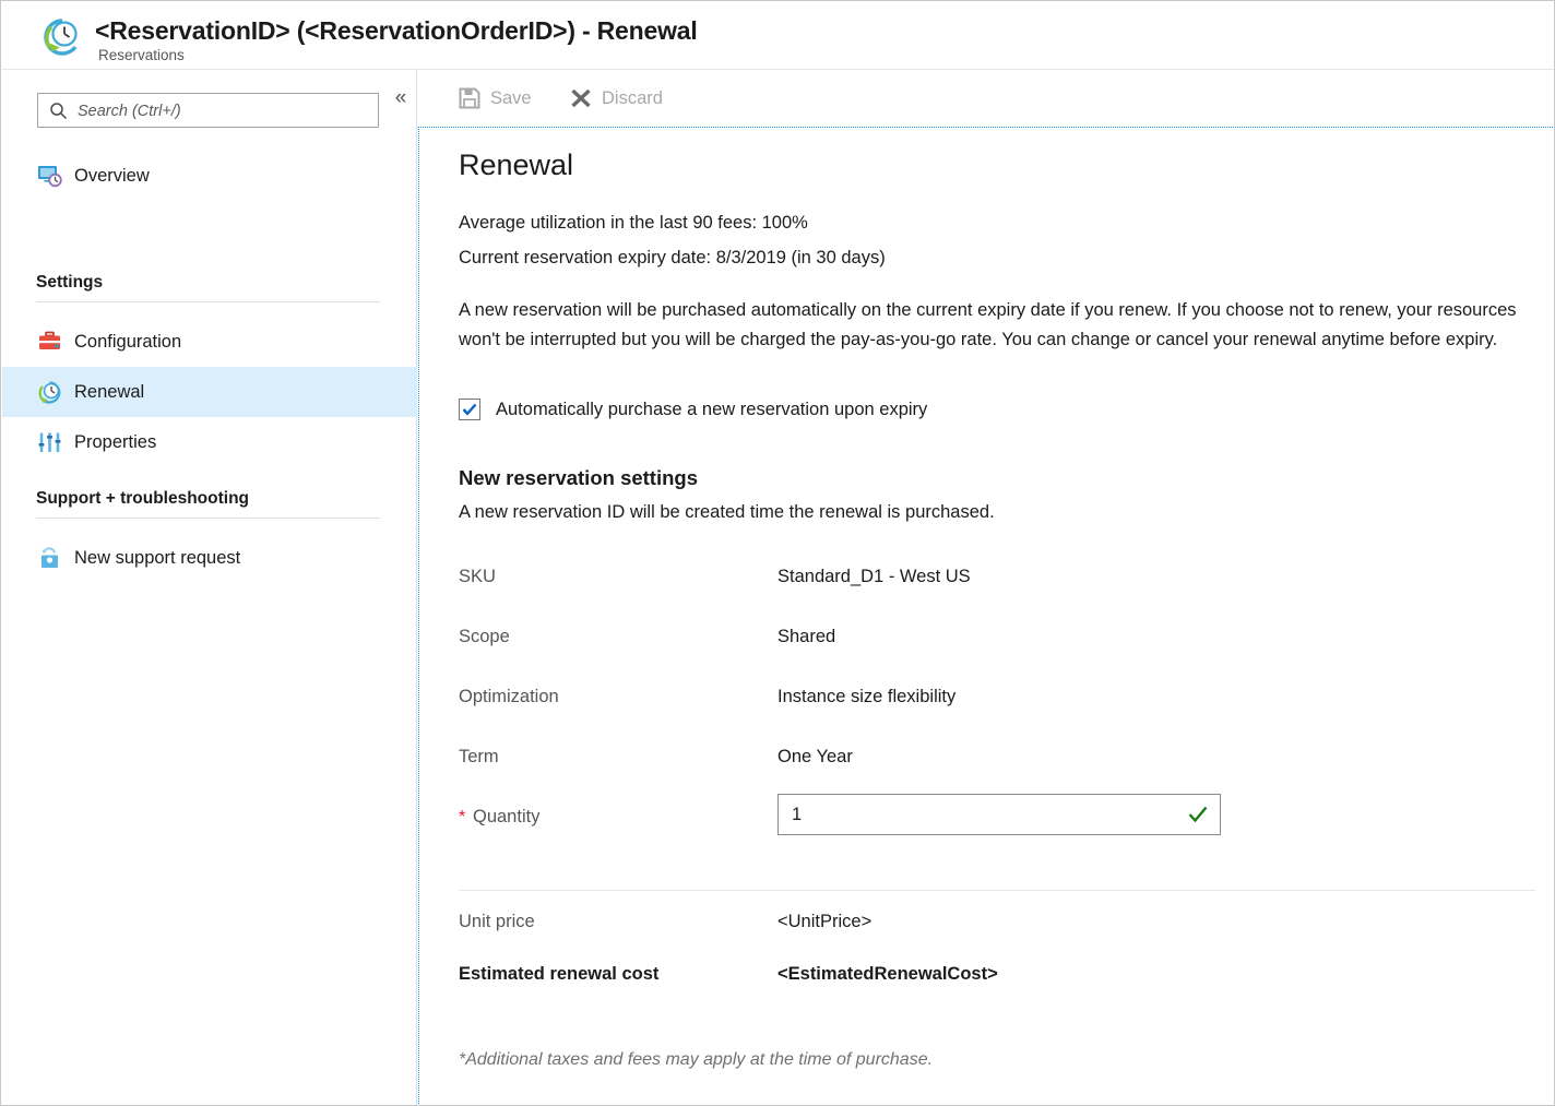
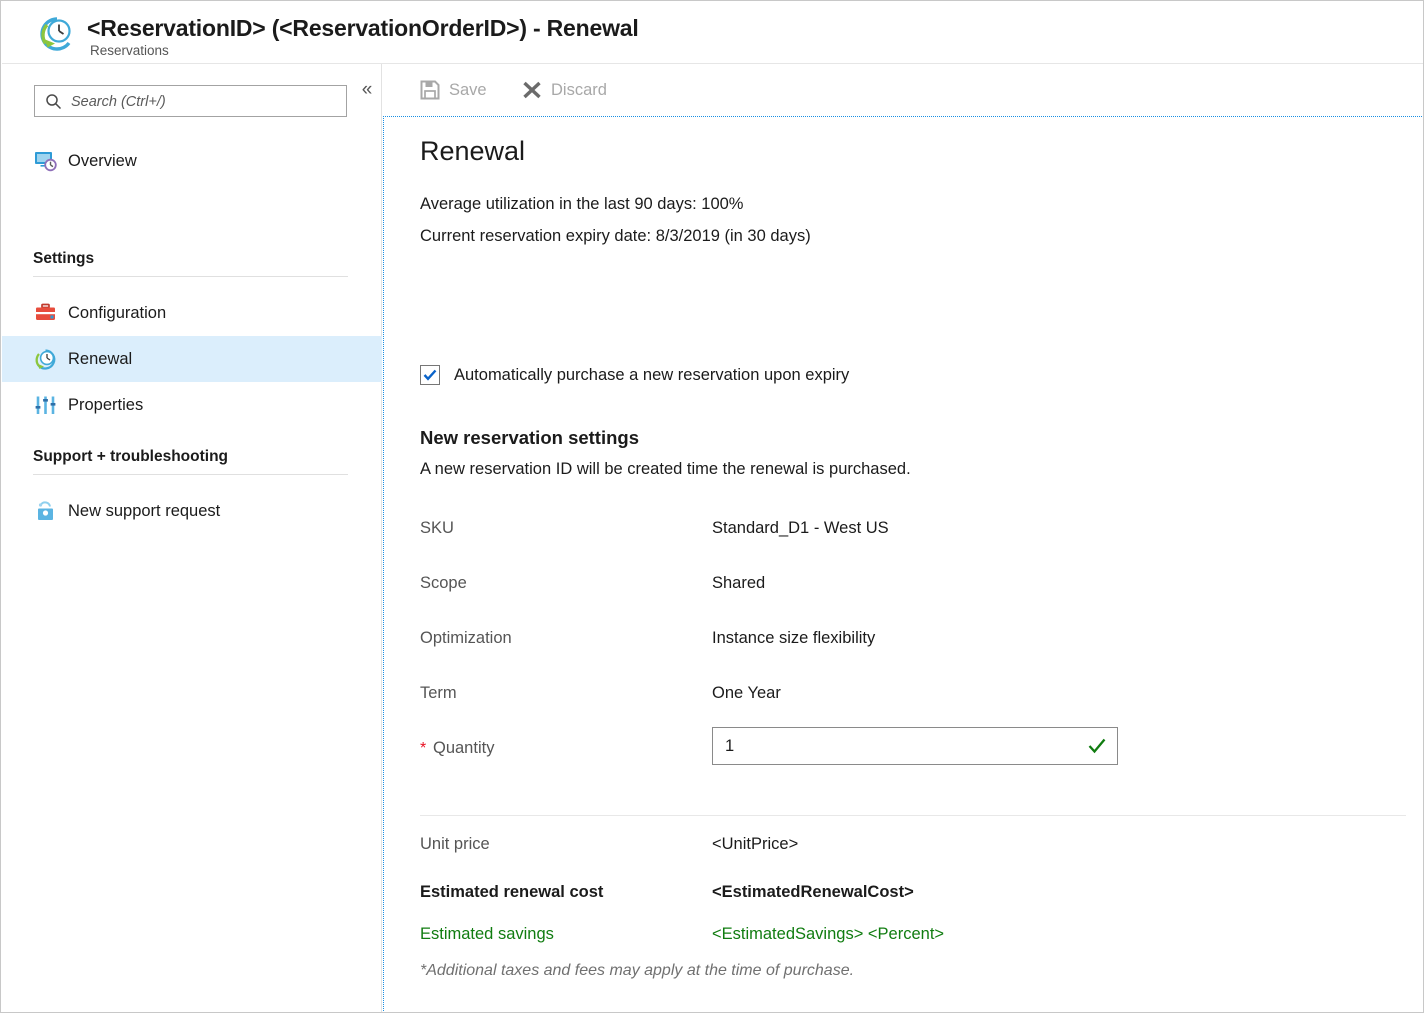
  <ReservationID> (<ReservationOrderID>) - Renewal
  Reservations
  Search (Ctrl+/)
  «
  Overview
  Settings
  Configuration
  Renewal
  Properties
  Support + troubleshooting
  New support request
  Save
  Discard
  Renewal
- Average utilization in the last 90 fees: 100%
+ Average utilization in the last 90 days: 100%
  Current reservation expiry date: 8/3/2019 (in 30 days)
- A new reservation will be purchased automatically on the current expiry date if you renew. If you choose not to renew, your resources won't be interrupted but you will be charged the pay-as-you-go rate. You can change or cancel your renewal anytime before expiry.
  Automatically purchase a new reservation upon expiry
  New reservation settings
  A new reservation ID will be created time the renewal is purchased.
  SKU
  Standard_D1 - West US
  Scope
  Shared
  Optimization
  Instance size flexibility
  Term
  One Year
  *
  Quantity
  1
  Unit price
  <UnitPrice>
  Estimated renewal cost
  <EstimatedRenewalCost>
+ Estimated savings
+ <EstimatedSavings> <Percent>
  *Additional taxes and fees may apply at the time of purchase.
